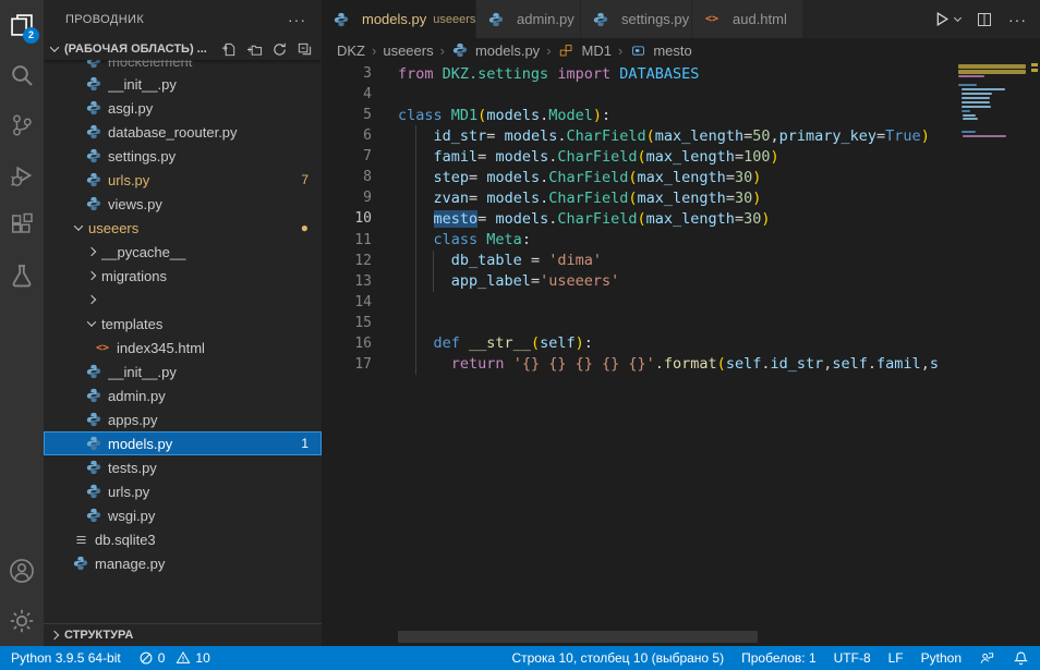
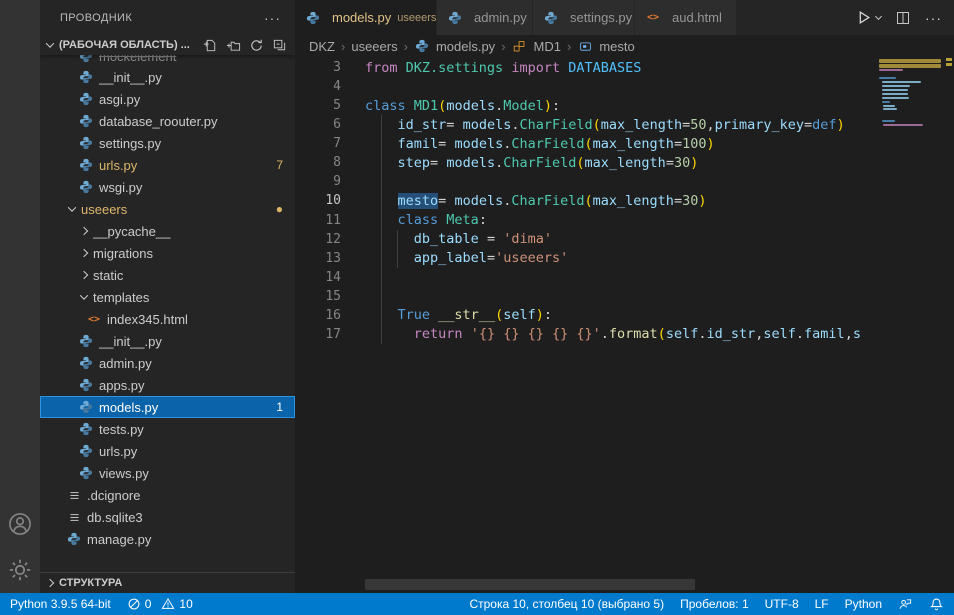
- 2
  ПРОВОДНИК
  ···
  (РАБОЧАЯ ОБЛАСТЬ) ...
  mockelement
  __init__.py
  asgi.py
  database_roouter.py
  settings.py
  urls.py
  7
- views.py
+ wsgi.py
  useeers
  ●
  __pycache__
  migrations
+ static
  templates
  <>
  index345.html
  __init__.py
  admin.py
  apps.py
  models.py
  1
  tests.py
  urls.py
- wsgi.py
+ views.py
+ .dcignore
  db.sqlite3
  manage.py
  СТРУКТУРА
  models.py
  useeers
  admin.py
  settings.py
  <>
  aud.html
  ···
  DKZ
  ›
  useeers
  ›
  models.py
  ›
  MD1
  ›
  mesto
  3
  from DKZ.settings import DATABASES
  4
  5
  class MD1(models.Model):
  6
- id_str= models.CharField(max_length=50,primary_key=True)
+ id_str= models.CharField(max_length=50,primary_key=def)
  7
  famil= models.CharField(max_length=100)
  8
  step= models.CharField(max_length=30)
  9
- zvan= models.CharField(max_length=30)
  10
  mesto= models.CharField(max_length=30)
  11
  class Meta:
  12
  db_table = 'dima'
  13
  app_label='useeers'
  14
  15
  16
- def __str__(self):
+ True __str__(self):
  17
  return '{} {} {} {} {}'.format(self.id_str,self.famil,s
  Python 3.9.5 64-bit
  0
  10
  Строка 10, столбец 10 (выбрано 5)
  Пробелов: 1
  UTF-8
  LF
  Python
